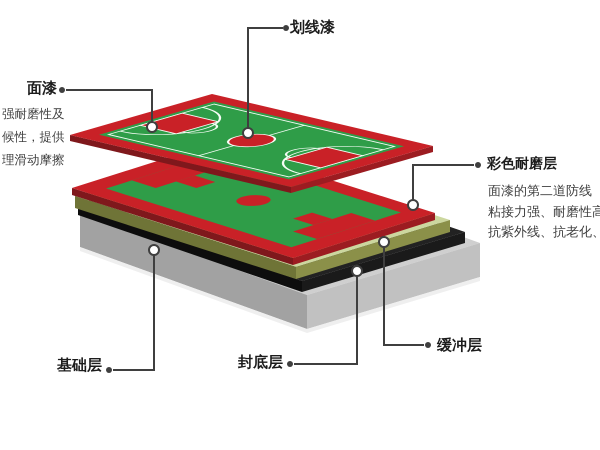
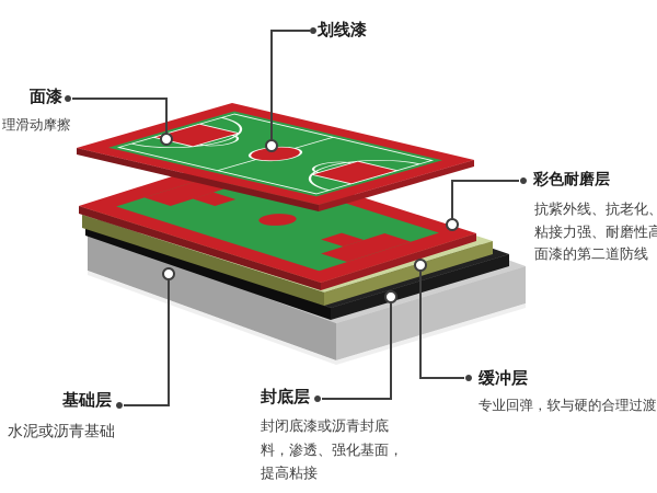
  划线漆
  面漆
- 强耐磨性及
- 候性，提供
  理滑动摩擦
  彩色耐磨层
- 面漆的第二道防线
+ 抗紫外线、抗老化、
  粘接力强、耐磨性高
- 抗紫外线、抗老化、
+ 面漆的第二道防线
  基础层
+ 水泥或沥青基础
  封底层
+ 封闭底漆或沥青封底
+ 料，渗透、强化基面，
+ 提高粘接
  缓冲层
+ 专业回弹，软与硬的合理过渡
